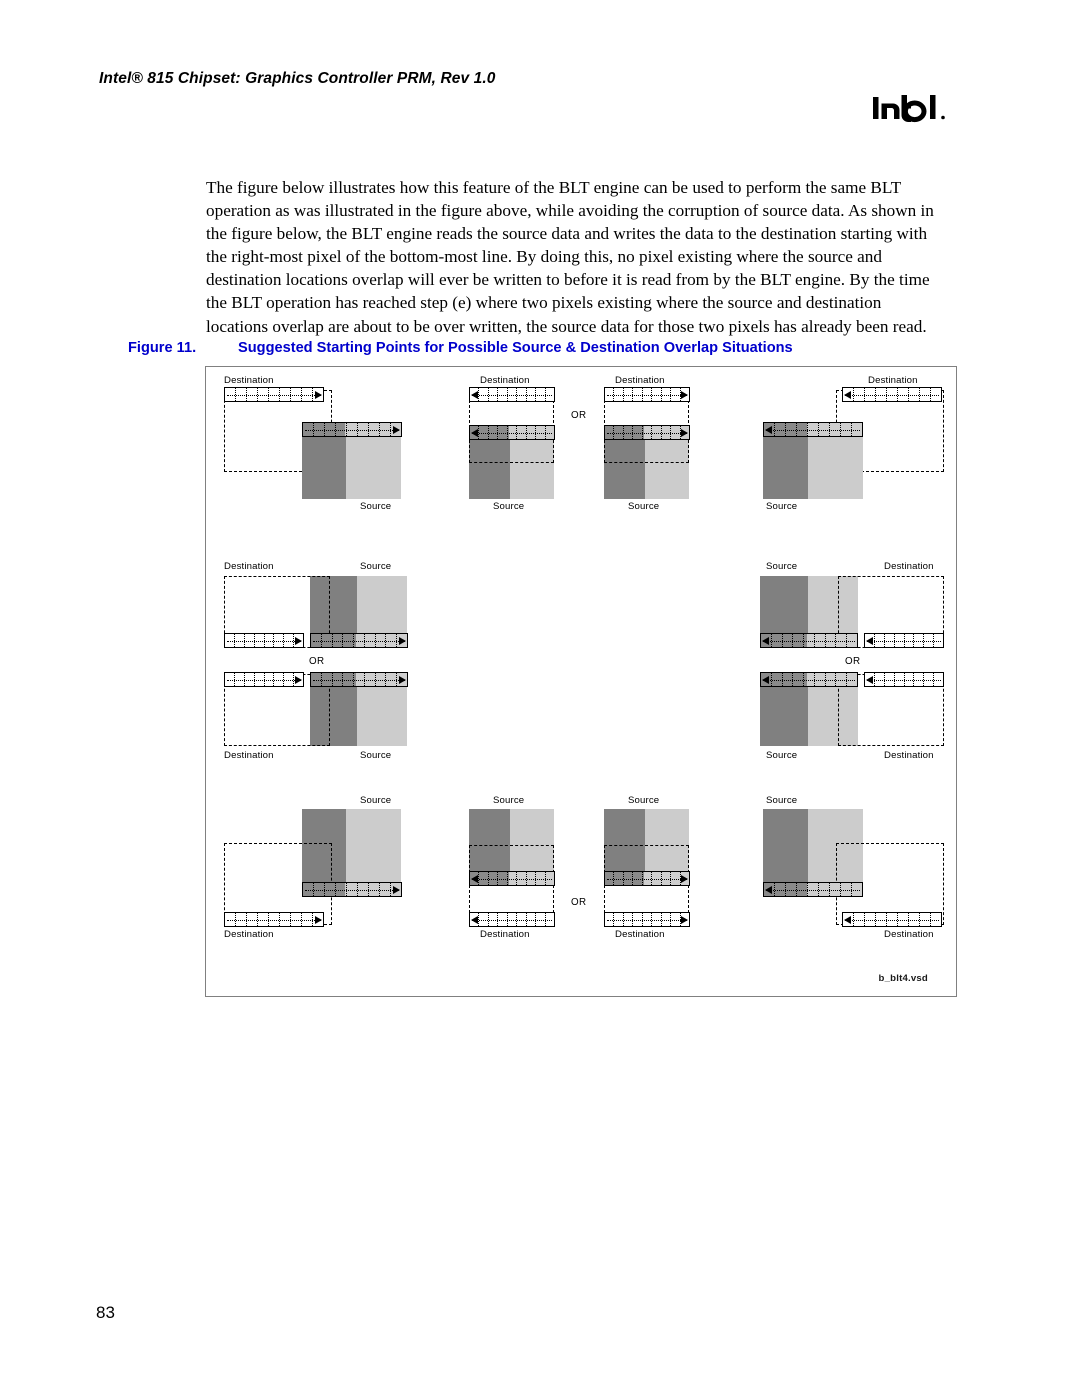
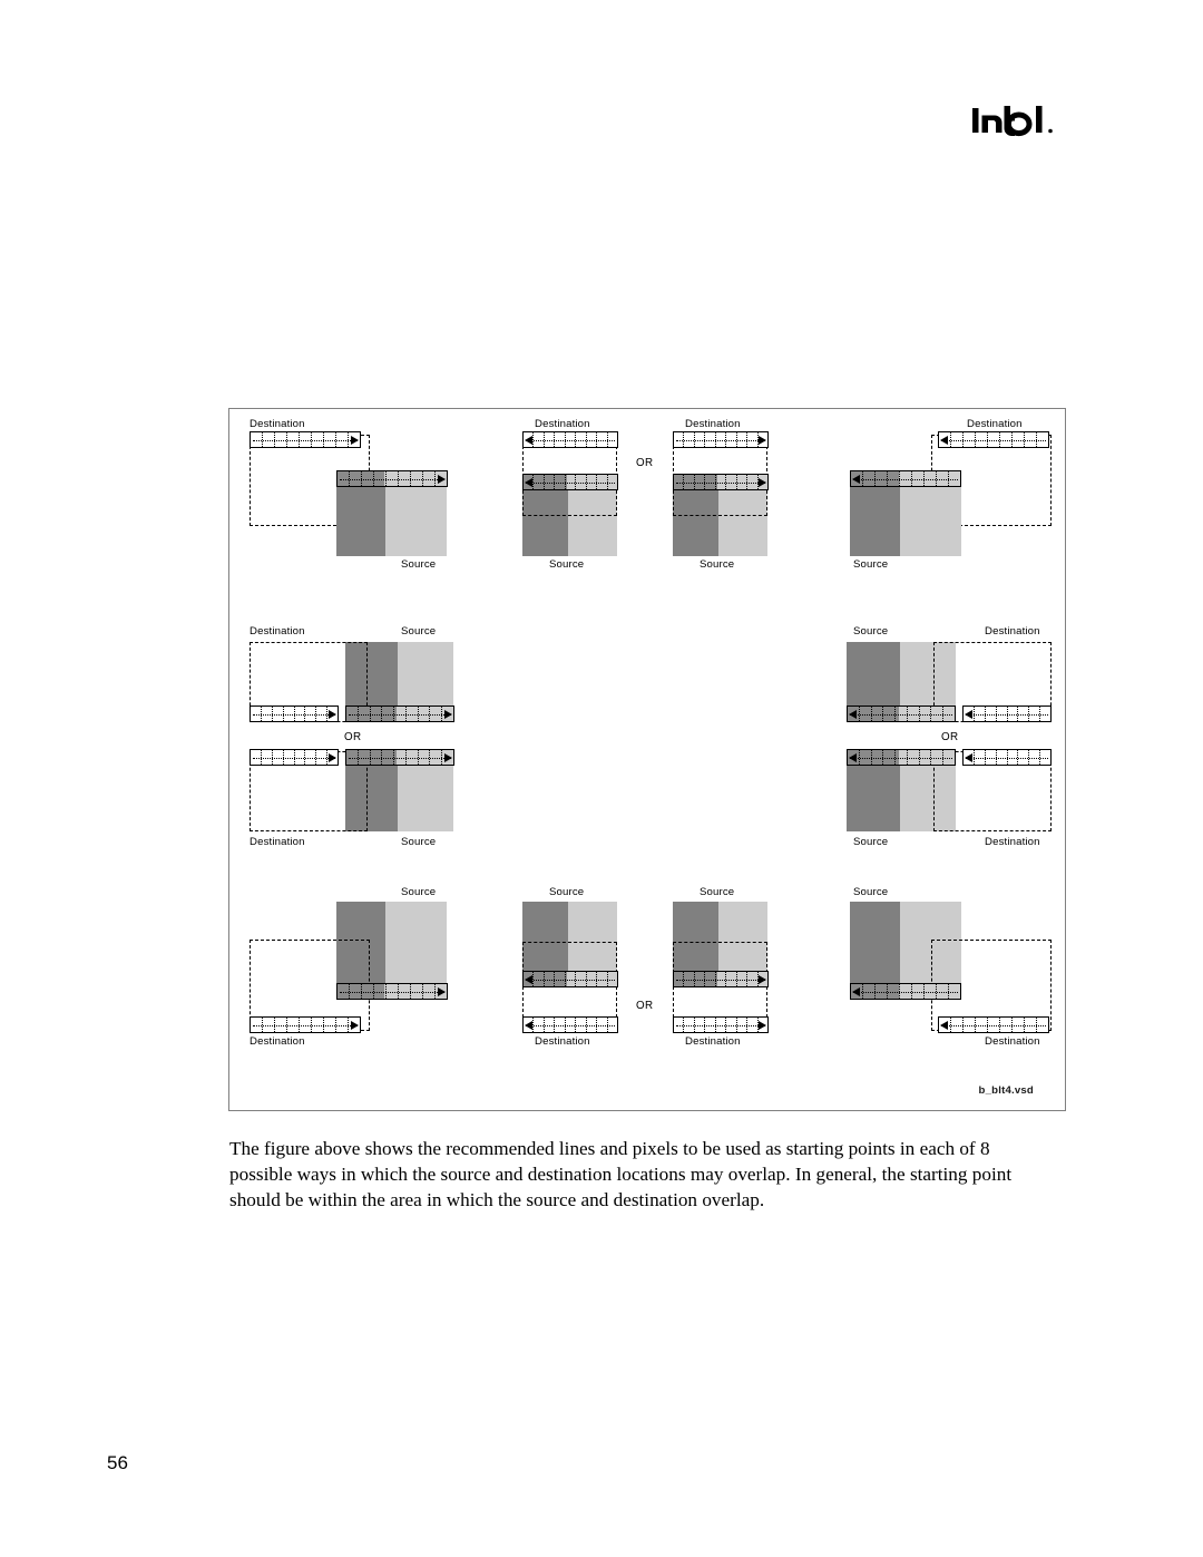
- Intel® 815 Chipset: Graphics Controller PRM, Rev 1.0
- The figure below illustrates how this feature of the BLT engine can be used to perform the same BLT operation as was illustrated in the figure above, while avoiding the corruption of source data. As shown in the figure below, the BLT engine reads the source data and writes the data to the destination starting with the right-most pixel of the bottom-most line. By doing this, no pixel existing where the source and destination locations overlap will ever be written to before it is read from by the BLT engine. By the time the BLT operation has reached step (e) where two pixels existing where the source and destination locations overlap are about to be over written, the source data for those two pixels has already been read.
- Figure 11. Suggested Starting Points for Possible Source & Destination Overlap Situations
  Destination
  Source
  Destination
  Source
  OR
  Destination
  Source
  Destination
  Source
  Destination
  Source
  OR
  Destination
  Source
  Source
  Destination
  OR
  Source
  Destination
  Source
  Destination
  Source
  Destination
  OR
  Source
  Destination
  Source
  Destination
  b_blt4.vsd
+ The figure above shows the recommended lines and pixels to be used as starting points in each of 8 possible ways in which the source and destination locations may overlap. In general, the starting point should be within the area in which the source and destination overlap.
- 83
+ 56
